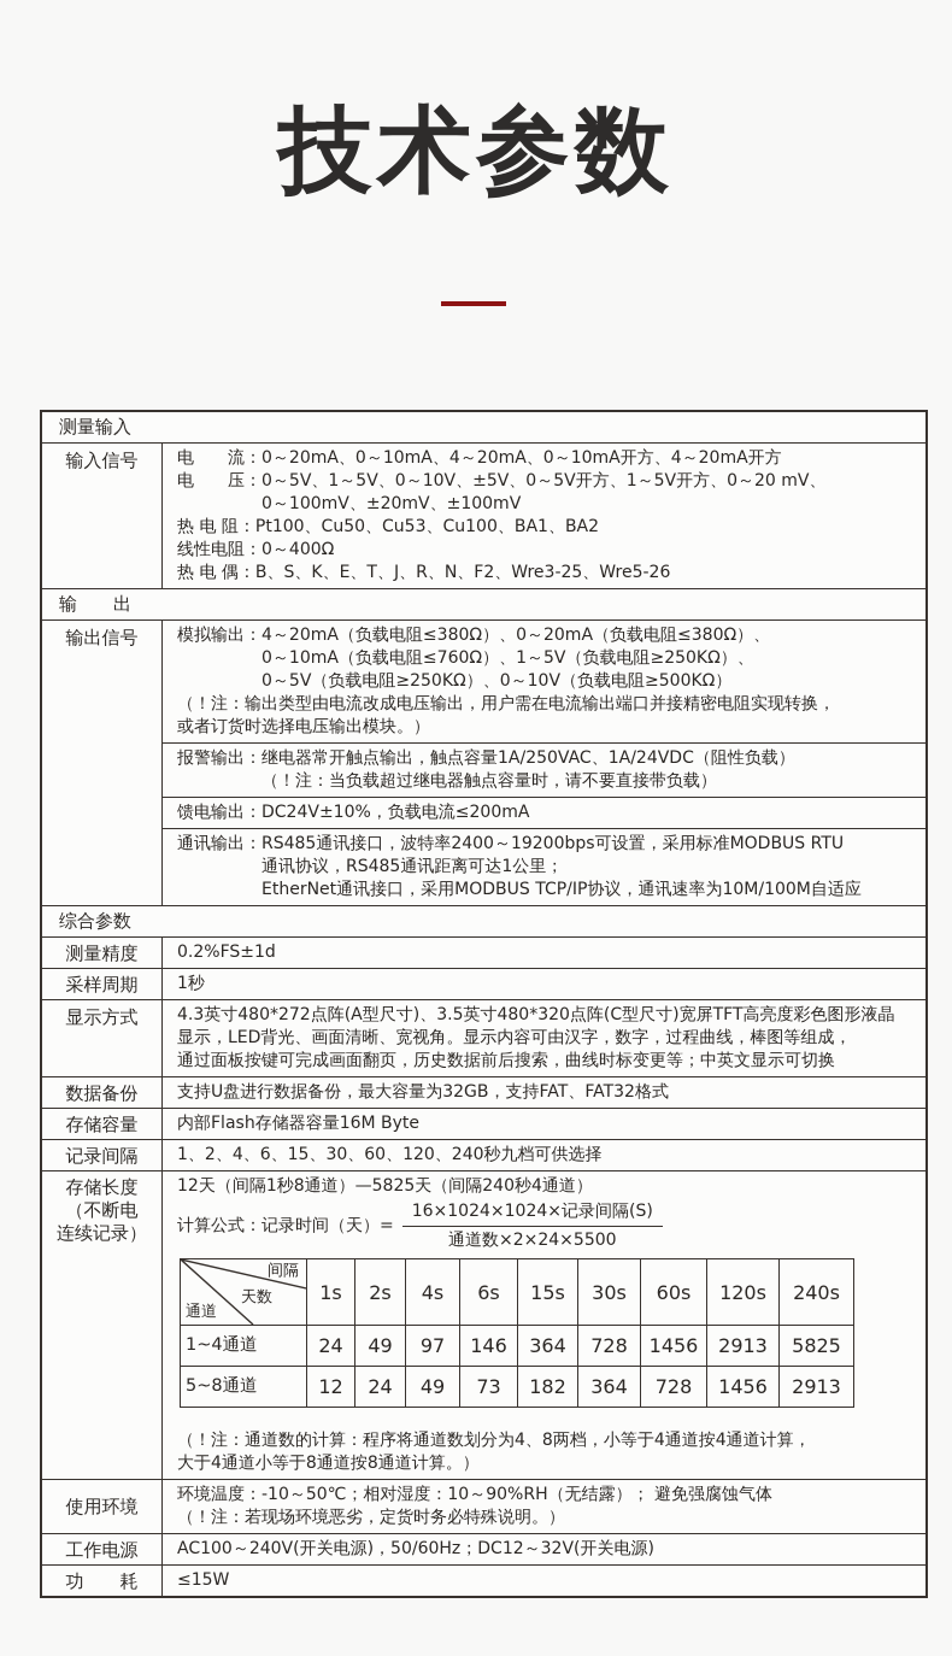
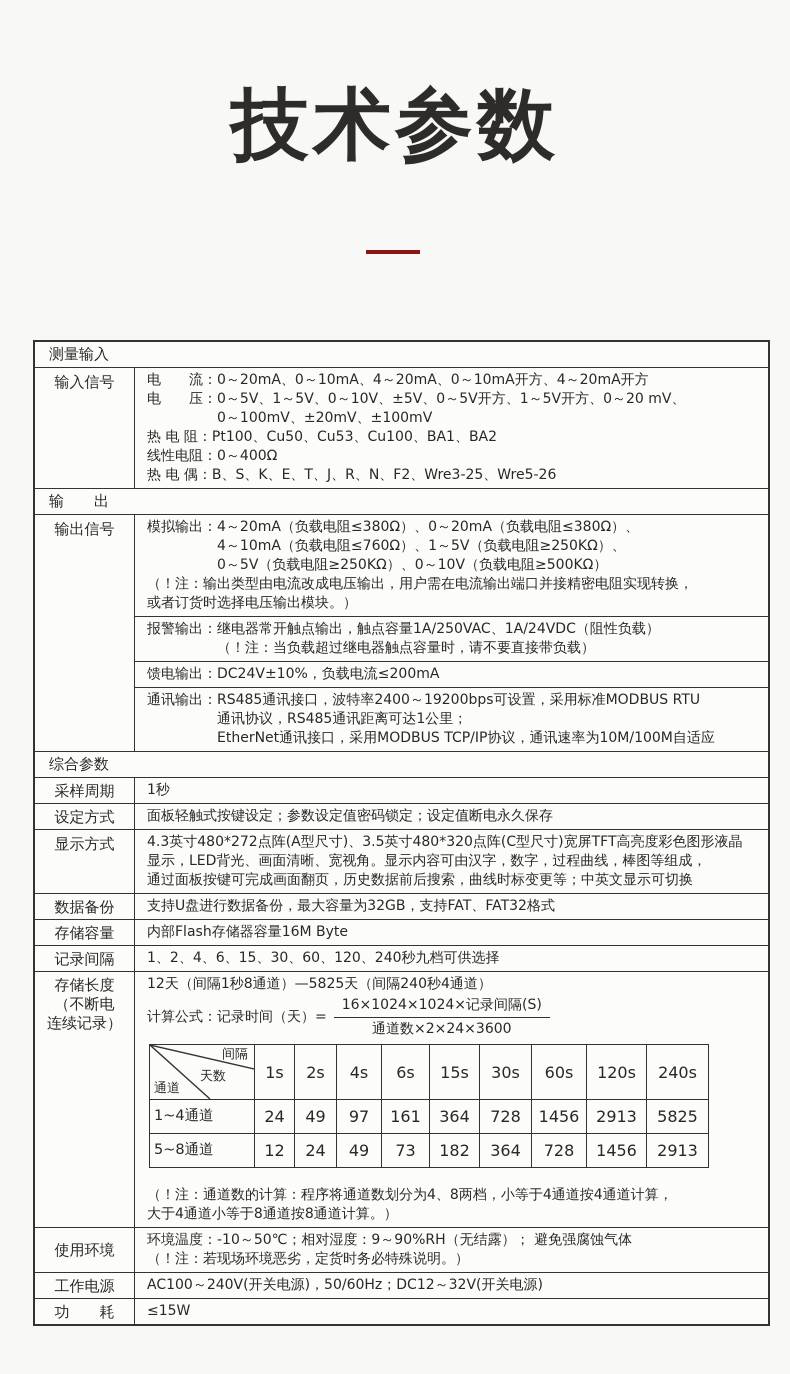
  技术参数
  测量输入
  输入信号
  电 流：0～20mA、0～10mA、4～20mA、0～10mA开方、4～20mA开方
  电 压：0～5V、1～5V、0～10V、±5V、0～5V开方、1～5V开方、0～20 mV、
  0～100mV、±20mV、±100mV
  热 电 阻：Pt100、Cu50、Cu53、Cu100、BA1、BA2
  线性电阻：0～400Ω
  热 电 偶：B、S、K、E、T、J、R、N、F2、Wre3-25、Wre5-26
  输 出
  输出信号
  模拟输出：4～20mA（负载电阻≤380Ω）、0～20mA（负载电阻≤380Ω）、
- 0～10mA（负载电阻≤760Ω）、1～5V（负载电阻≥250KΩ）、
+ 4～10mA（负载电阻≤760Ω）、1～5V（负载电阻≥250KΩ）、
  0～5V（负载电阻≥250KΩ）、0～10V（负载电阻≥500KΩ）
  （！注：输出类型由电流改成电压输出，用户需在电流输出端口并接精密电阻实现转换，
  或者订货时选择电压输出模块。）
  报警输出：继电器常开触点输出，触点容量1A/250VAC、1A/24VDC（阻性负载）
  （！注：当负载超过继电器触点容量时，请不要直接带负载）
  馈电输出：DC24V±10%，负载电流≤200mA
  通讯输出：RS485通讯接口，波特率2400～19200bps可设置，采用标准MODBUS RTU
  通讯协议，RS485通讯距离可达1公里；
  EtherNet通讯接口，采用MODBUS TCP/IP协议，通讯速率为10M/100M自适应
  综合参数
- 测量精度
- 0.2%FS±1d
  采样周期
  1秒
+ 设定方式
+ 面板轻触式按键设定；参数设定值密码锁定；设定值断电永久保存
  显示方式
  4.3英寸480*272点阵(A型尺寸)、3.5英寸480*320点阵(C型尺寸)宽屏TFT高亮度彩色图形液晶
  显示，LED背光、画面清晰、宽视角。显示内容可由汉字，数字，过程曲线，棒图等组成，
  通过面板按键可完成画面翻页，历史数据前后搜索，曲线时标变更等；中英文显示可切换
  数据备份
  支持U盘进行数据备份，最大容量为32GB，支持FAT、FAT32格式
  存储容量
  内部Flash存储器容量16M Byte
  记录间隔
  1、2、4、6、15、30、60、120、240秒九档可供选择
  存储长度
  （不断电
  连续记录）
  12天（间隔1秒8通道）—5825天（间隔240秒4通道）
  计算公式：记录时间（天）=
  16×1024×1024×记录间隔(S)
- 通道数×2×24×5500
+ 通道数×2×24×3600
  间隔
  天数
  通道
  1s
  2s
  4s
  6s
  15s
  30s
  60s
  120s
  240s
  1~4通道
  24
  49
  97
- 146
+ 161
  364
  728
  1456
  2913
  5825
  5~8通道
  12
  24
  49
  73
  182
  364
  728
  1456
  2913
  （！注：通道数的计算：程序将通道数划分为4、8两档，小等于4通道按4通道计算，
  大于4通道小等于8通道按8通道计算。）
  使用环境
- 环境温度：-10～50℃；相对湿度：10～90%RH（无结露）； 避免强腐蚀气体
+ 环境温度：-10～50℃；相对湿度：9～90%RH（无结露）； 避免强腐蚀气体
  （！注：若现场环境恶劣，定货时务必特殊说明。）
  工作电源
  AC100～240V(开关电源)，50/60Hz；DC12～32V(开关电源)
  功 耗
  ≤15W
